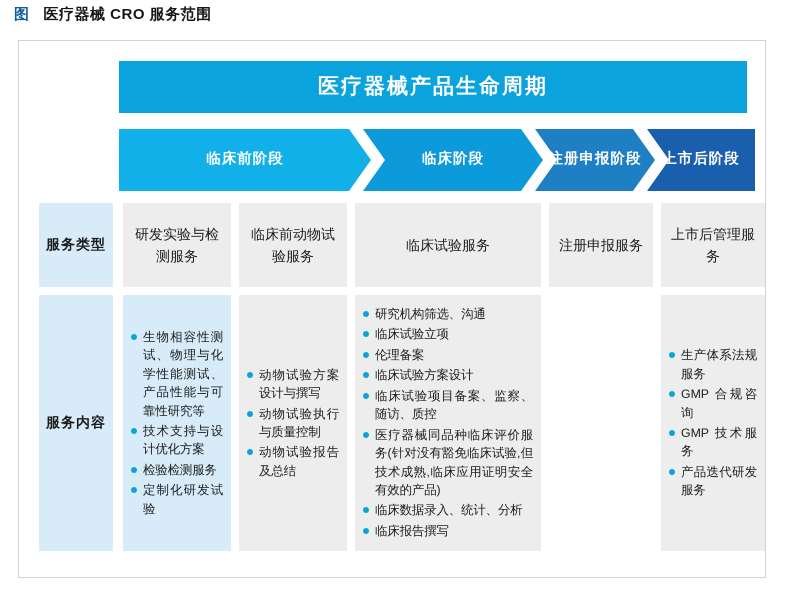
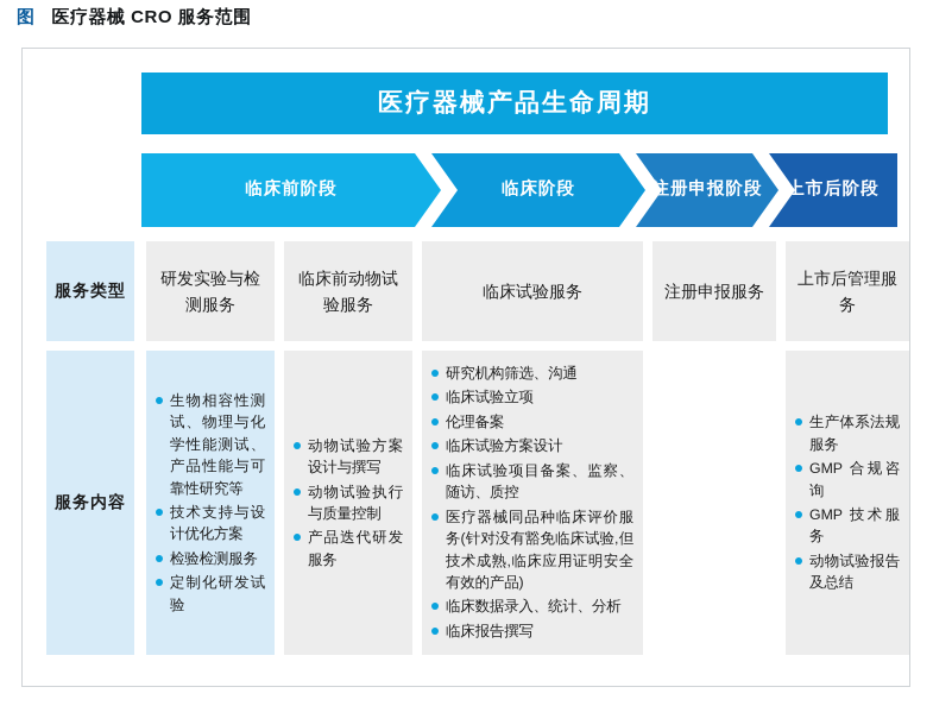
  图
  医疗器械 CRO 服务范围
  医疗器械产品生命周期
  临床前阶段
  临床阶段
  册申报阶段
  上市后阶段
  服务类型
  服务内容
  研发实验与检测服务
  临床前动物试验服务
  临床试验服务
  注册申报服务
  上市后管理服务
  生物相容性测试、物理与化学性能测试、产品性能与可靠性研究等
  技术支持与设计优化方案
  检验检测服务
  定制化研发试验
  动物试验方案设计与撰写
  动物试验执行与质量控制
- 动物试验报告及总结
+ 产品迭代研发服务
  研究机构筛选、沟通
  临床试验立项
  伦理备案
  临床试验方案设计
  临床试验项目备案、监察、随访、质控
  医疗器械同品种临床评价服务(针对没有豁免临床试验,但技术成熟,临床应用证明安全有效的产品)
  临床数据录入、统计、分析
  临床报告撰写
  生产体系法规服务
  GMP 合规咨询
  GMP 技术服务
- 产品迭代研发服务
+ 动物试验报告及总结
